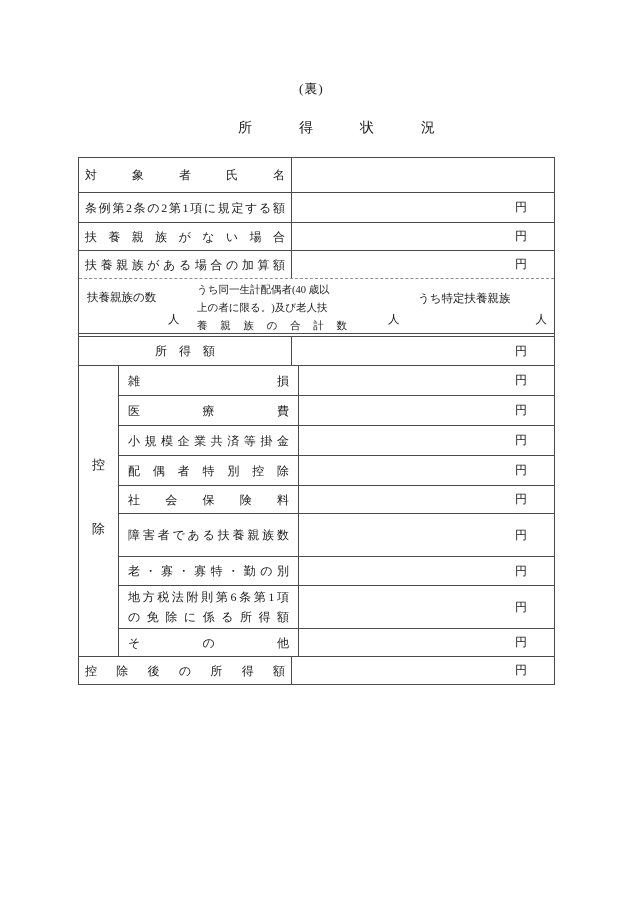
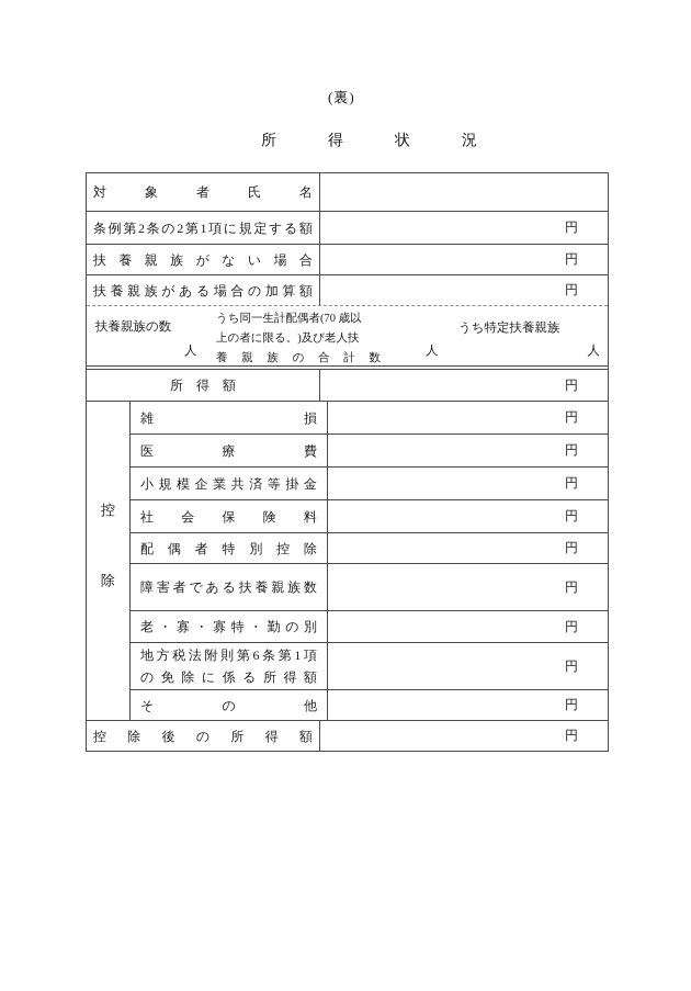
  (裏)
  所得状況
  対 象 者 氏 名
  条例第2条の2第1項に規定する額
  円
  扶 養 親 族 が な い 場 合
  円
  扶養親族がある場合の加算額
  円
  扶養親族の数
  人
- うち同一生計配偶者(40 歳以
+ うち同一生計配偶者(70 歳以
  上の者に限る。)及び老人扶
  養 親 族 の 合 計 数
  人
  うち特定扶養親族
  人
  所 得 額
  円
  控
  除
  雑 損
  円
  医 療 費
  円
  小規模企業共済等掛金
  円
- 配 偶 者 特 別 控 除
+ 社 会 保 険 料
  円
- 社 会 保 険 料
+ 配 偶 者 特 別 控 除
  円
  障害者である扶養親族数
  円
  老・寡・寡特・勤の別
  円
  地方税法附則第6条第1項
  の 免 除 に 係 る 所 得 額
  円
  そ の 他
  円
  控 除 後 の 所 得 額
  円
